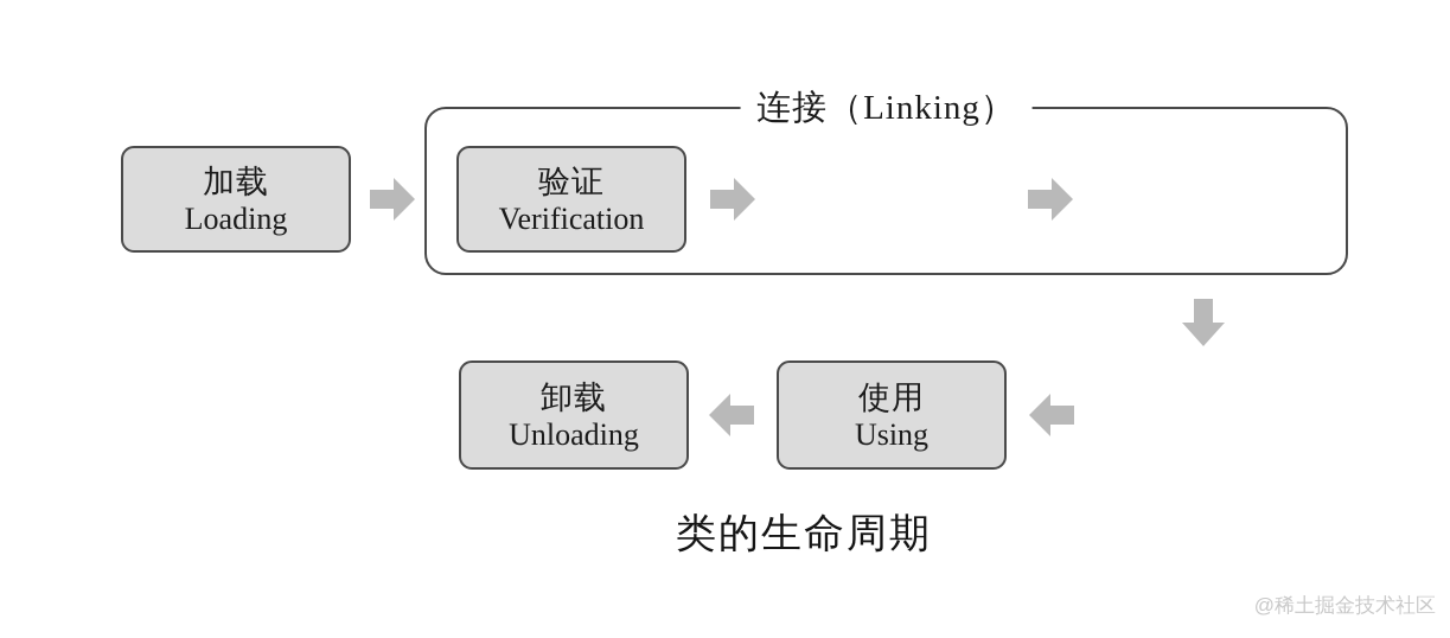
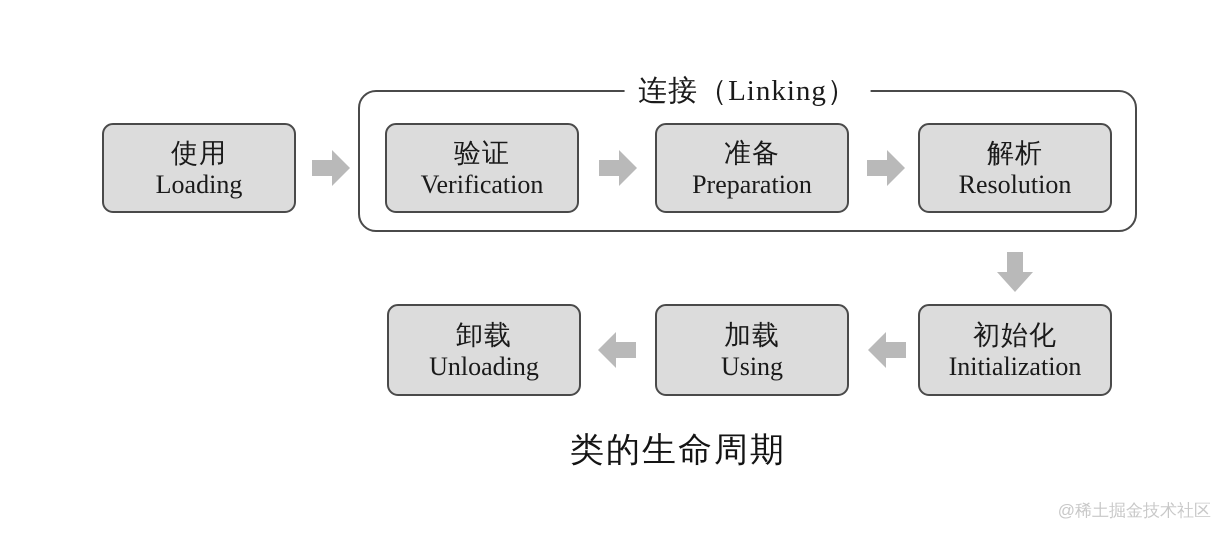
  连接（Linking）
- 加载
+ 使用
  Loading
  验证
  Verification
+ 准备
+ Preparation
+ 解析
+ Resolution
+ 初始化
+ Initialization
- 使用
+ 加载
  Using
  卸载
  Unloading
  类的生命周期
  @稀土掘金技术社区
